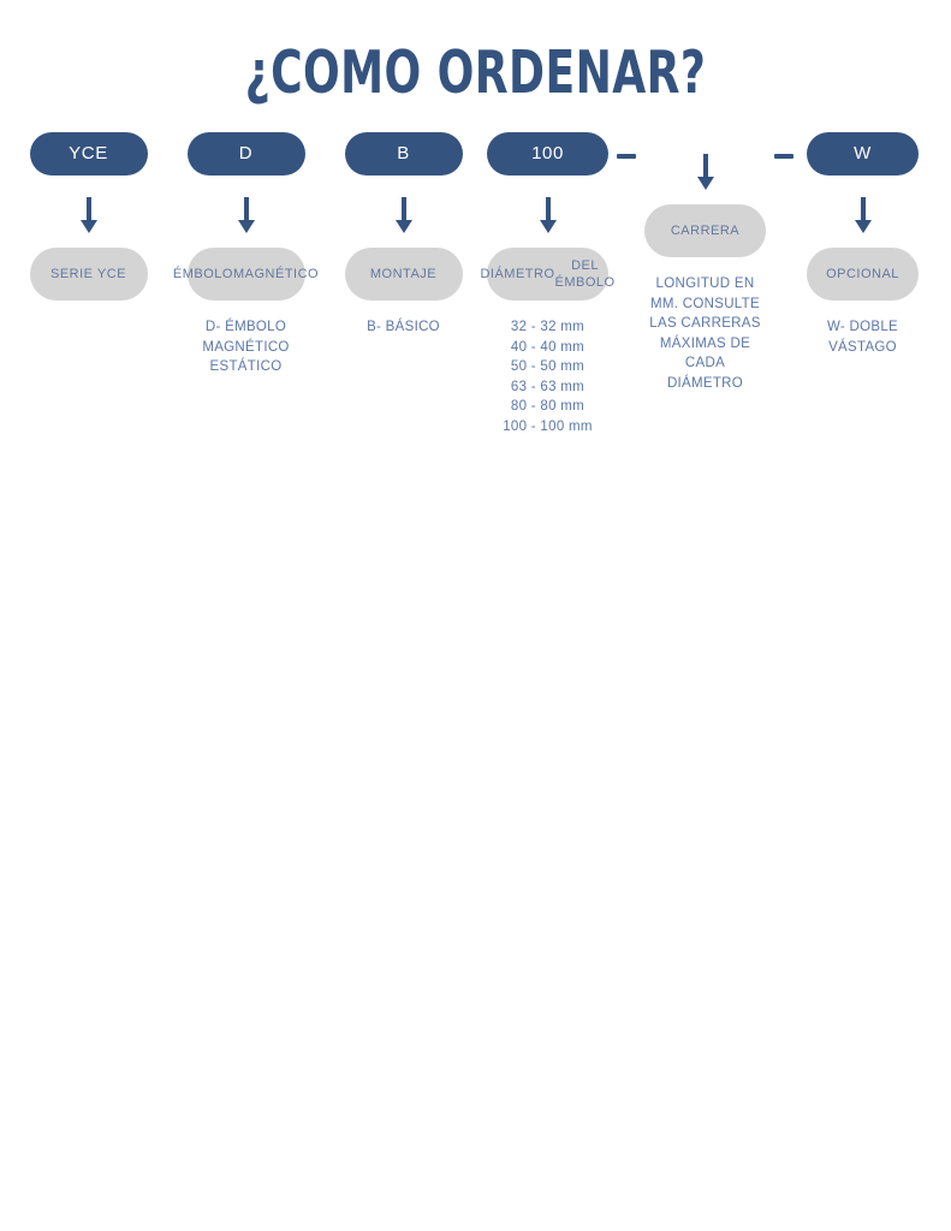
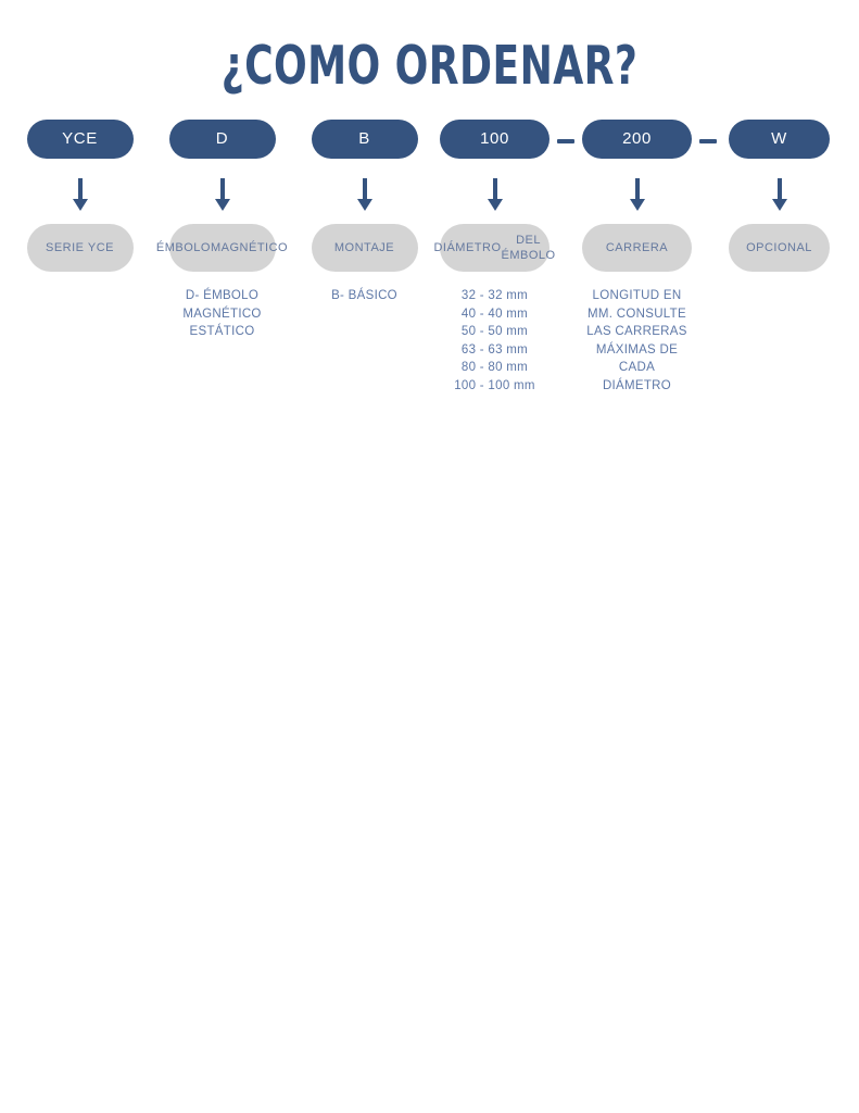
  ¿COMO ORDENAR?
  YCE
  SERIE YCE
  D
  ÉMBOLO
  MAGNÉTICO
  D- ÉMBOLO
  MAGNÉTICO
  ESTÁTICO
  B
  MONTAJE
  B- BÁSICO
  100
  DIÁMETRO
  DEL ÉMBOLO
  32 - 32 mm
  40 - 40 mm
  50 - 50 mm
  63 - 63 mm
  80 - 80 mm
  100 - 100 mm
+ 200
  CARRERA
  LONGITUD EN
  MM. CONSULTE
  LAS CARRERAS
  MÁXIMAS DE
  CADA
  DIÁMETRO
  W
  OPCIONAL
- W- DOBLE
- VÁSTAGO
